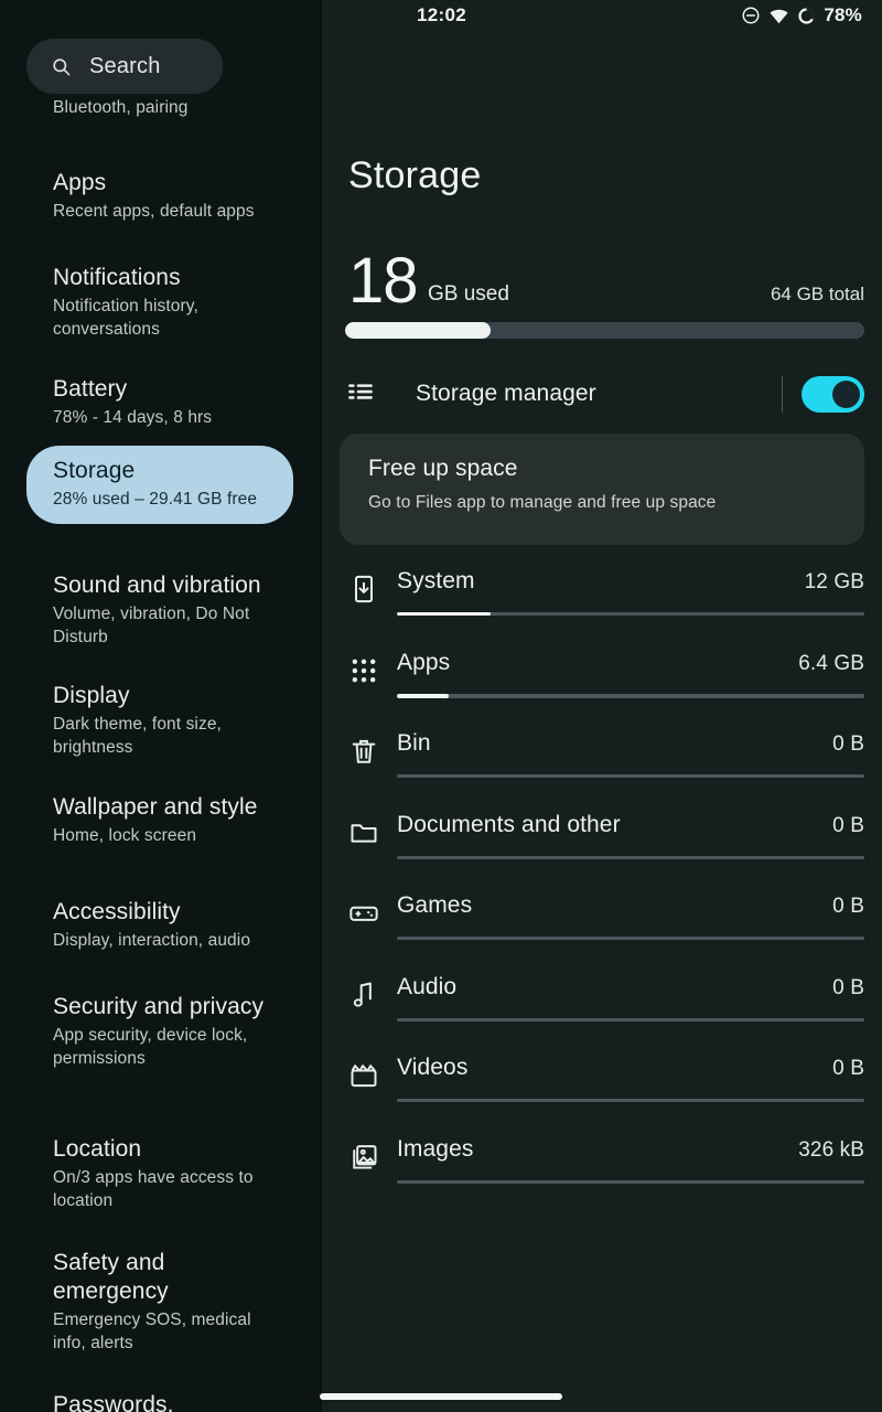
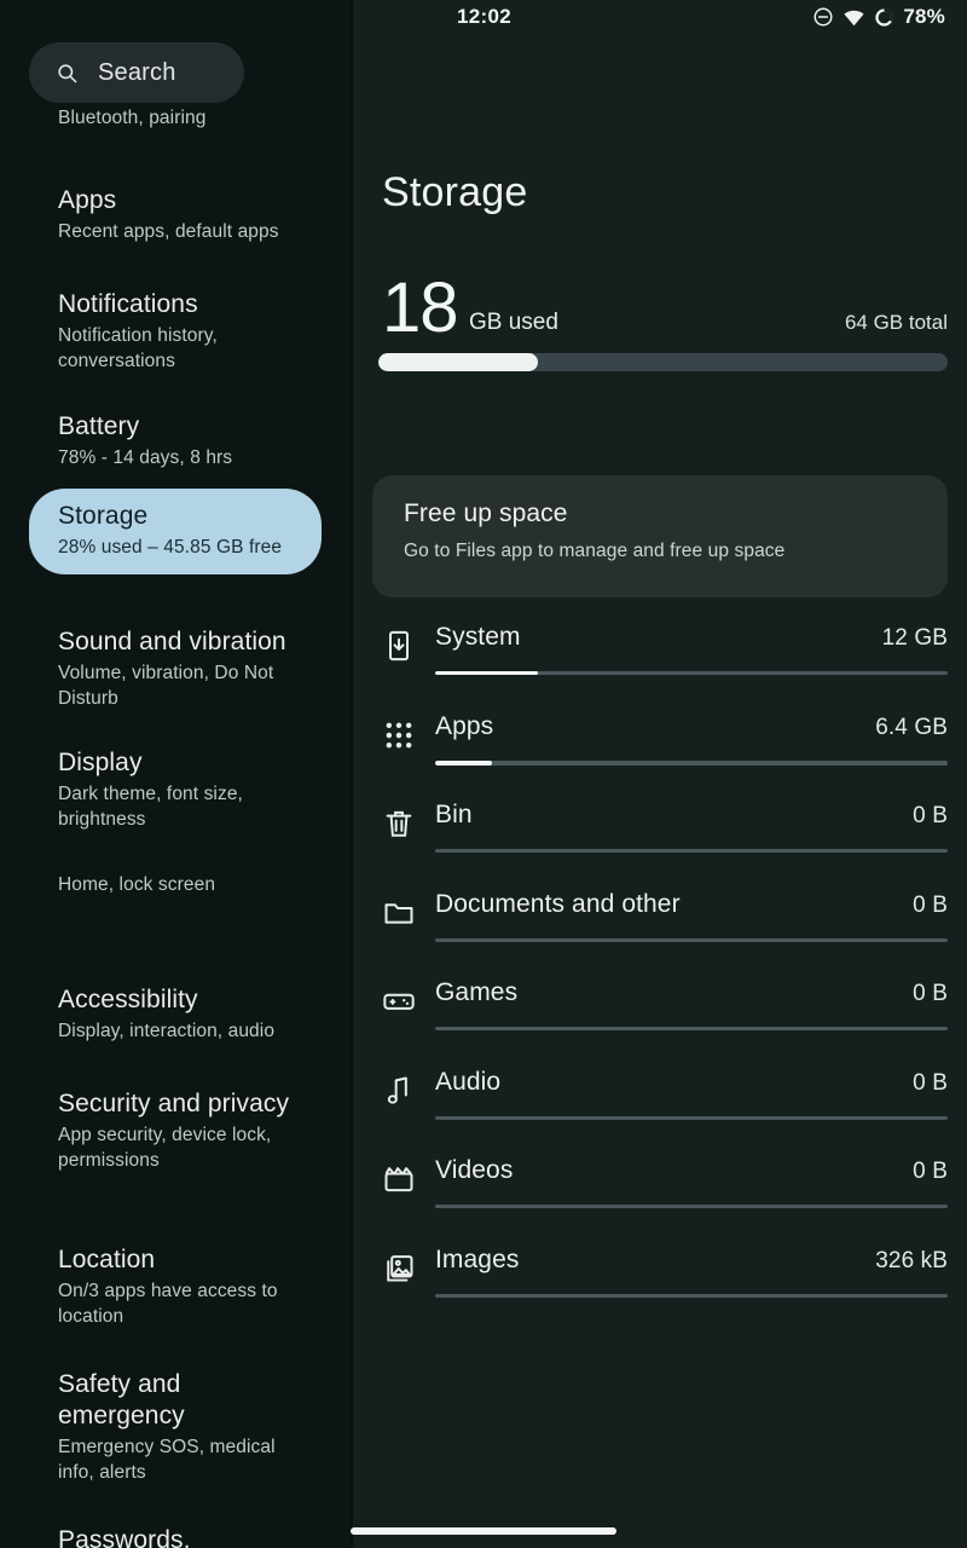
  Search
  Bluetooth, pairing
  Apps
  Recent apps, default apps
  Notifications
  Notification history, conversations
  Battery
  78% - 14 days, 8 hrs
  Storage
- 28% used – 29.41 GB free
+ 28% used – 45.85 GB free
  Sound and vibration
  Volume, vibration, Do Not Disturb
  Display
  Dark theme, font size, brightness
- Wallpaper and style
  Home, lock screen
  Accessibility
  Display, interaction, audio
  Security and privacy
  App security, device lock, permissions
  Location
  On/3 apps have access to location
  Safety and emergency
  Emergency SOS, medical info, alerts
  Passwords,
  12:02
  78%
  Storage
  18
  GB used
  64 GB total
- Storage manager
  Free up space
  Go to Files app to manage and free up space
  System
  12 GB
  Apps
  6.4 GB
  Bin
  0 B
  Documents and other
  0 B
  Games
  0 B
  Audio
  0 B
  Videos
  0 B
  Images
  326 kB
